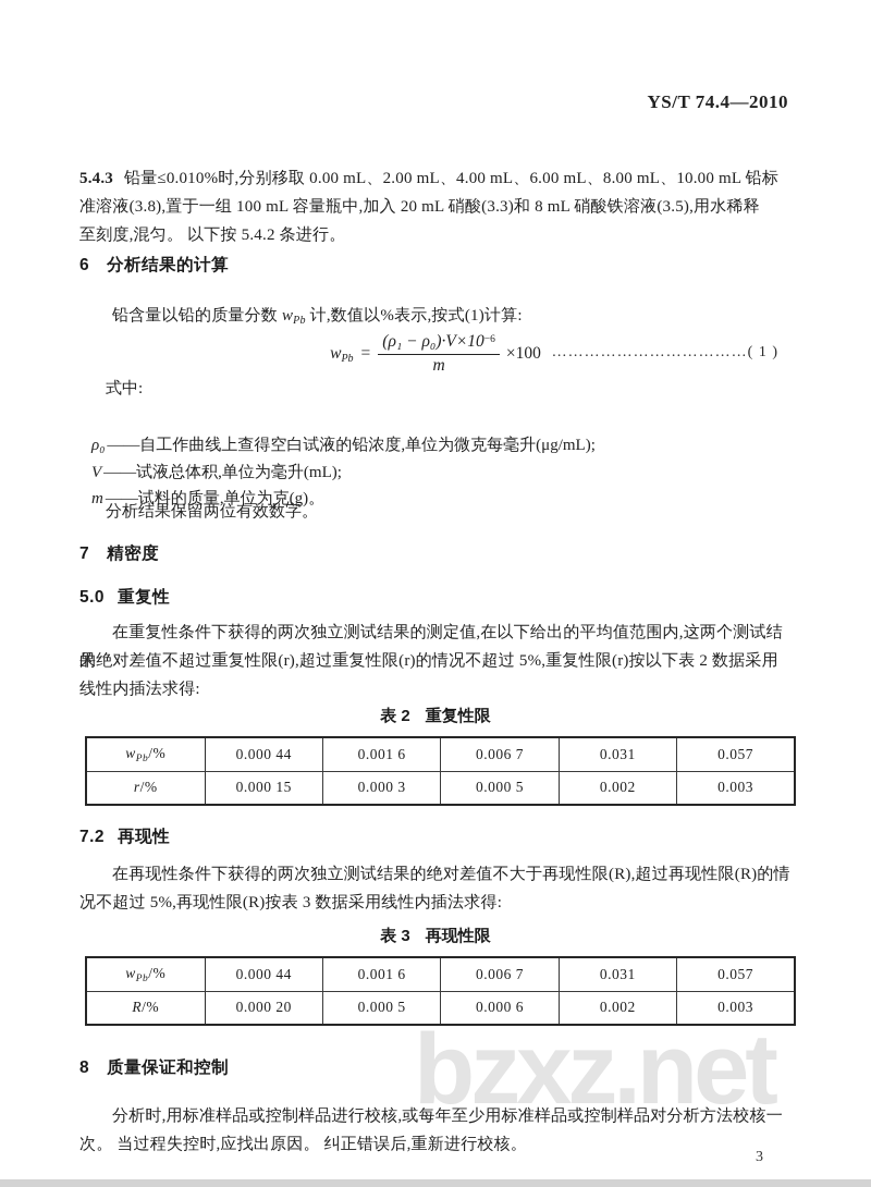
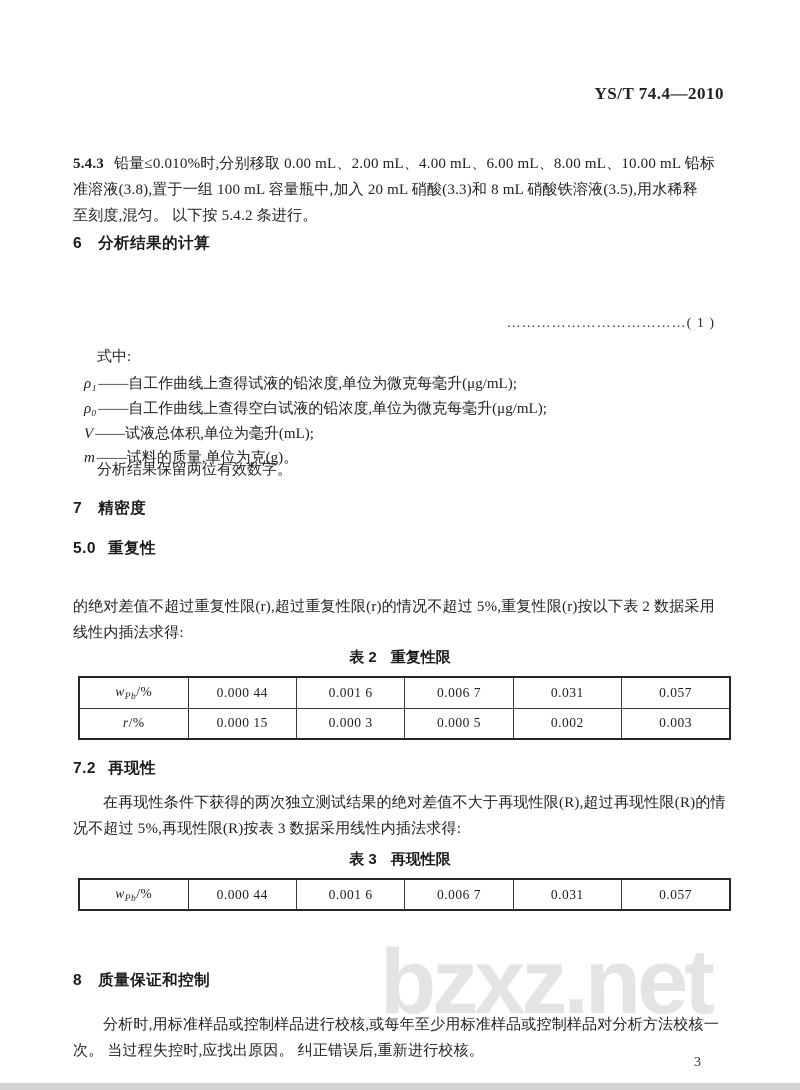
  bzxz.net
  YS/T 74.4—2010
  5.4.3 铅量≤0.010%时,分别移取 0.00 mL、2.00 mL、4.00 mL、6.00 mL、8.00 mL、10.00 mL 铅标
  准溶液(3.8),置于一组 100 mL 容量瓶中,加入 20 mL 硝酸(3.3)和 8 mL 硝酸铁溶液(3.5),用水稀释
  至刻度,混匀。 以下按 5.4.2 条进行。
  6 分析结果的计算
- 铅含量以铅的质量分数 wPb 计,数值以%表示,按式(1)计算:
- wPb
- =
- (ρ₁ − ρ₀)·V×10−6
- m
- ×100
  ………………………………( 1 )
  式中:
+ ρ₁ ——自工作曲线上查得试液的铅浓度,单位为微克每毫升(μg/mL);
  ρ₀ ——自工作曲线上查得空白试液的铅浓度,单位为微克每毫升(μg/mL);
  V ——试液总体积,单位为毫升(mL);
  m ——试料的质量,单位为克(g)。
  分析结果保留两位有效数字。
  7 精密度
  5.0 重复性
- 在重复性条件下获得的两次独立测试结果的测定值,在以下给出的平均值范围内,这两个测试结果
  的绝对差值不超过重复性限(r),超过重复性限(r)的情况不超过 5%,重复性限(r)按以下表 2 数据采用
  线性内插法求得:
  表 2 重复性限
  wPb/%	0.000 44	0.001 6	0.006 7	0.031	0.057
  r/%	0.000 15	0.000 3	0.000 5	0.002	0.003
  7.2 再现性
  在再现性条件下获得的两次独立测试结果的绝对差值不大于再现性限(R),超过再现性限(R)的情
  况不超过 5%,再现性限(R)按表 3 数据采用线性内插法求得:
  表 3 再现性限
  wPb/%	0.000 44	0.001 6	0.006 7	0.031	0.057
- R/%	0.000 20	0.000 5	0.000 6	0.002	0.003
  8 质量保证和控制
  分析时,用标准样品或控制样品进行校核,或每年至少用标准样品或控制样品对分析方法校核一
  次。 当过程失控时,应找出原因。 纠正错误后,重新进行校核。
  3
